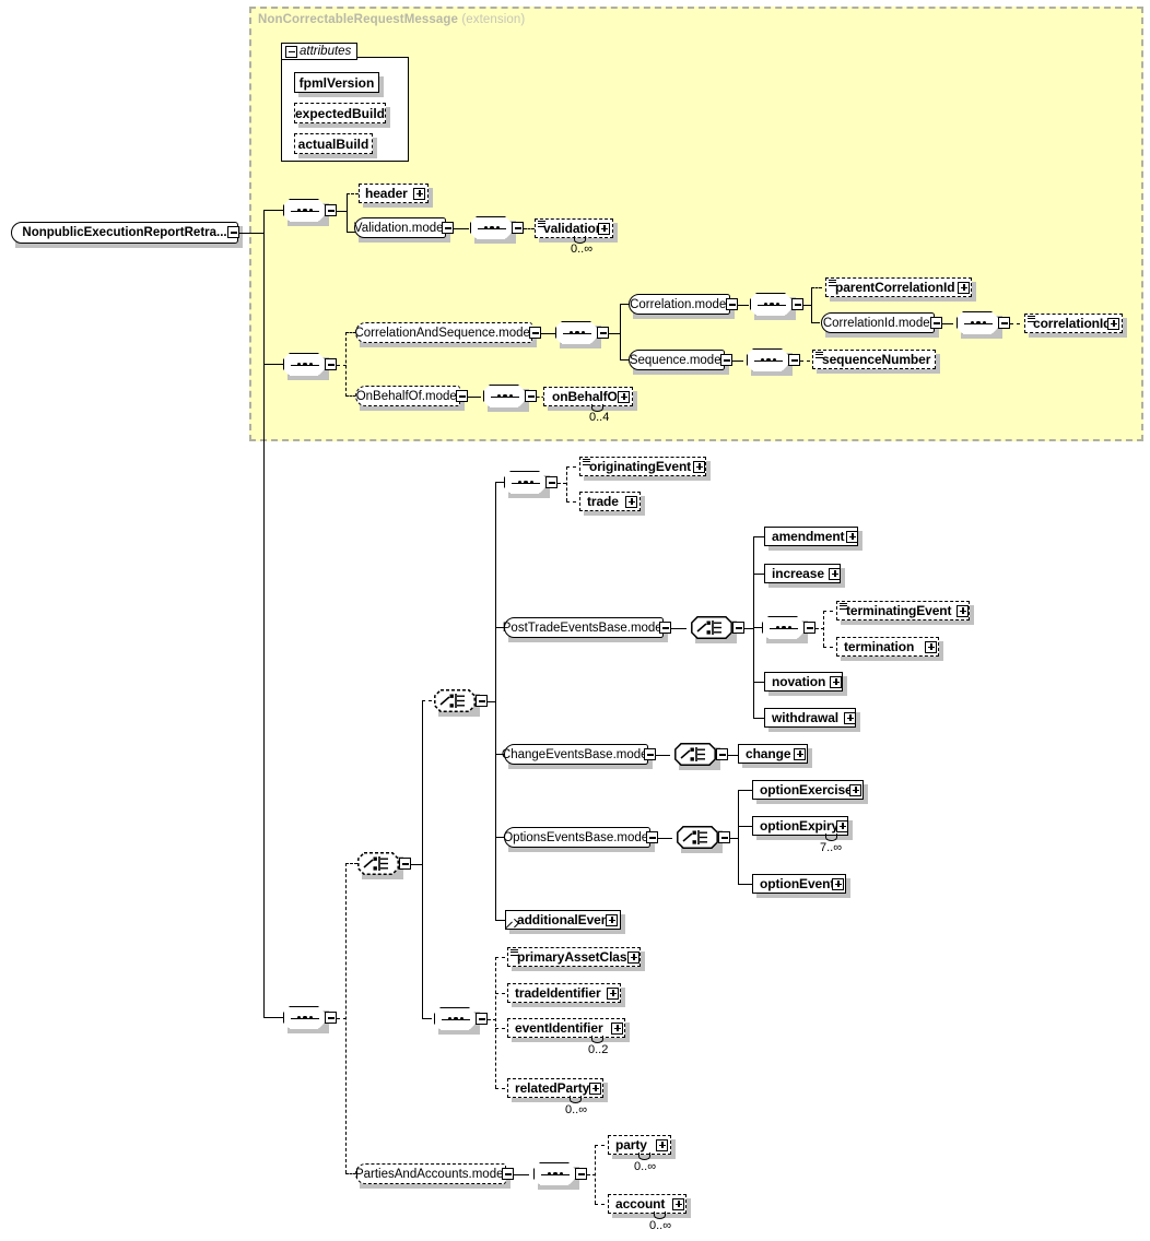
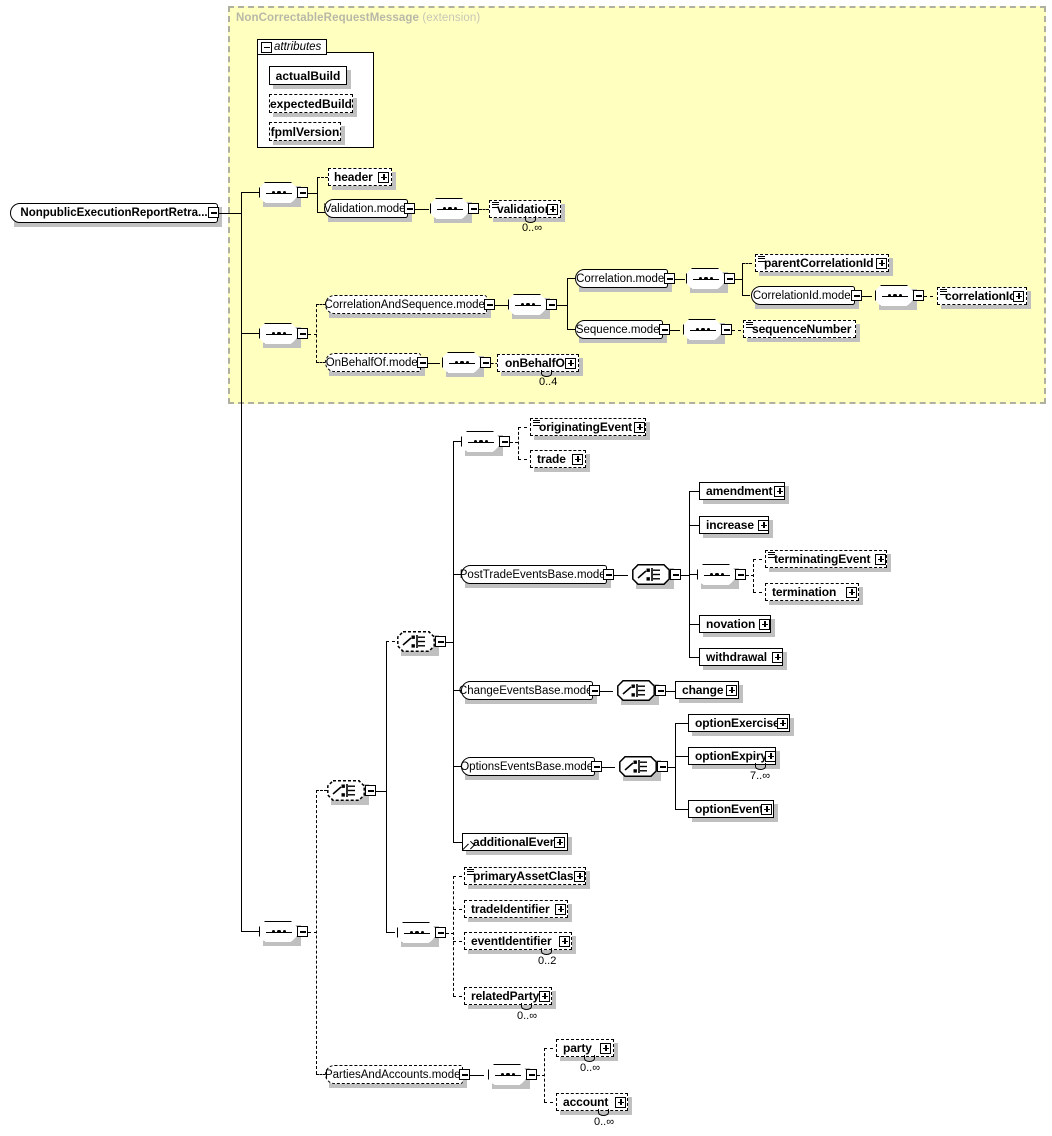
  NonCorrectableRequestMessage (extension)
  NonpublicExecutionReportRetra...
  attributes
- fpmlVersion
+ actualBuild
  expectedBuild
- actualBuild
+ fpmlVersion
  header
  Validation.mode
  validatio
  0..∞
  CorrelationAndSequence.mode
  Correlation.mode
  parentCorrelationId
  CorrelationId.mode
  correlationI
  Sequence.mode
  sequenceNumber
  OnBehalfOf.mode
  onBehalfO
  0..4
  originatingEvent
  trade
  PostTradeEventsBase.mod
  amendment
  increase
  terminatingEvent
  termination
  novation
  withdrawal
  ChangeEventsBase.mod
  change
  OptionsEventsBase.mode
  optionExercis
  optionExpiry
  7..∞
  optionEven
  additionalEve
  primaryAssetClas
  tradeIdentifier
  eventIdentifier
  0..2
  relatedParty
  0..∞
  PartiesAndAccounts.mode
  party
  0..∞
  account
  0..∞
